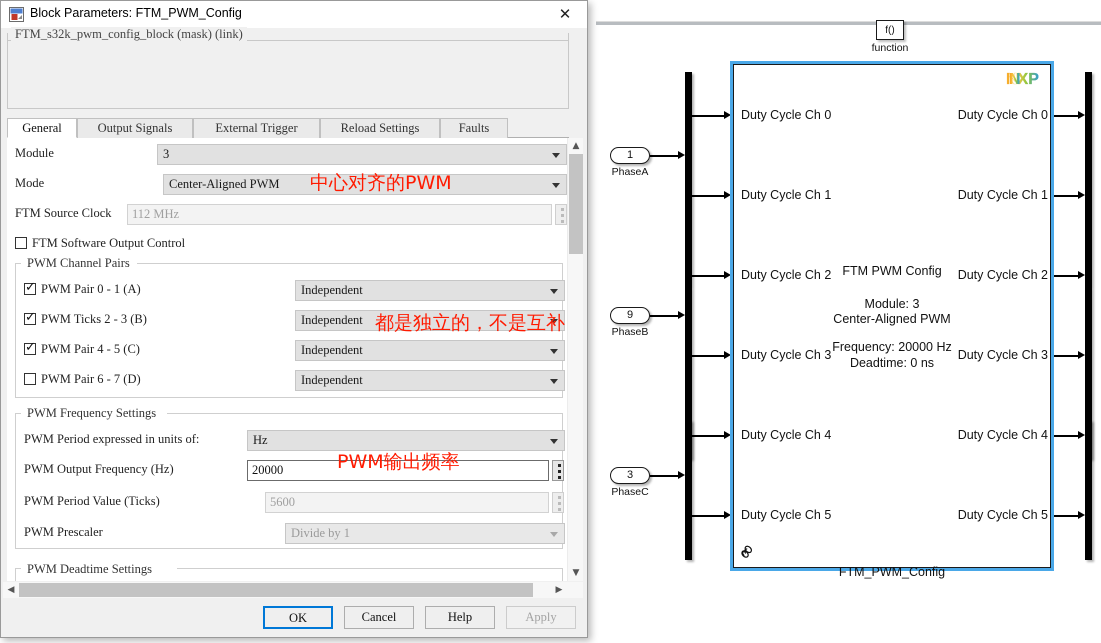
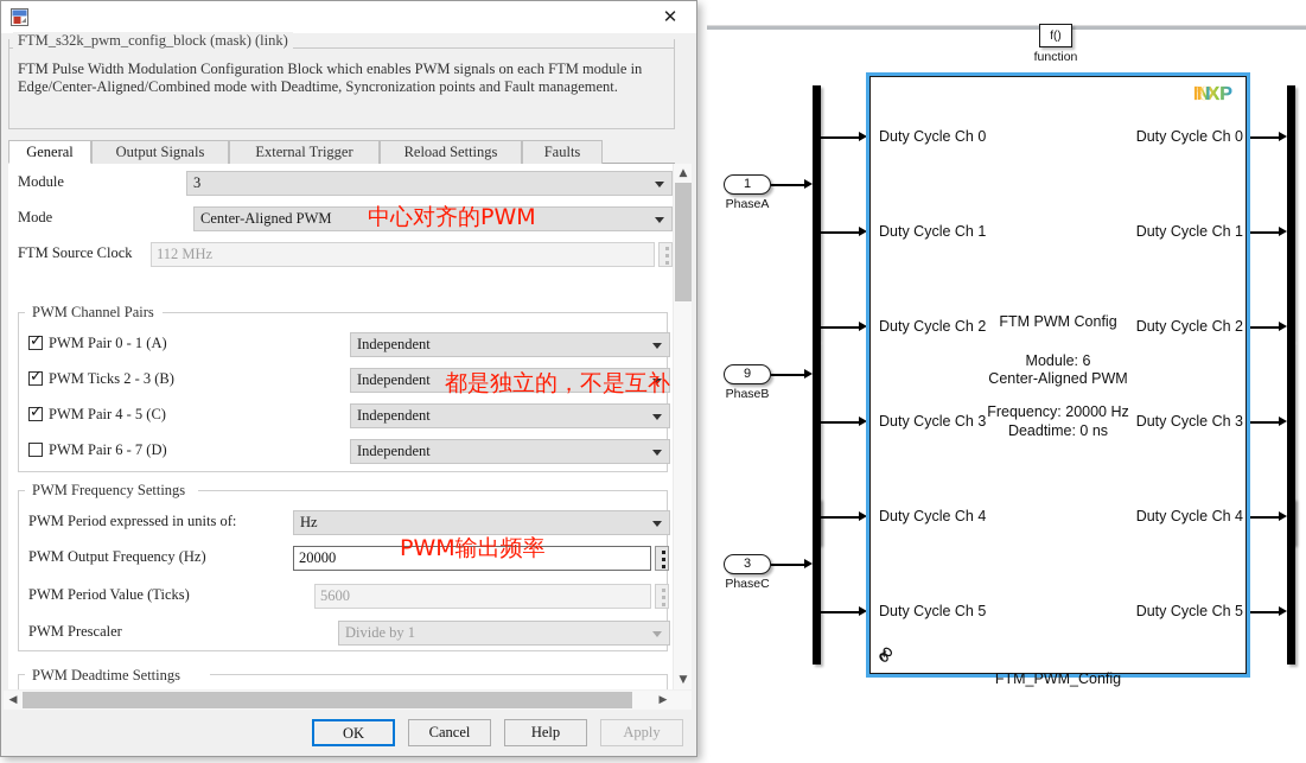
  f()
  function
  1
  PhaseA
  9
  PhaseB
  3
  PhaseC
  Duty Cycle Ch 0
  Duty Cycle Ch 1
  Duty Cycle Ch 2
  Duty Cycle Ch 3
  Duty Cycle Ch 4
  Duty Cycle Ch 5
  Duty Cycle Ch 0
  Duty Cycle Ch 1
  Duty Cycle Ch 2
  Duty Cycle Ch 3
  Duty Cycle Ch 4
  Duty Cycle Ch 5
  FTM PWM Config
- Module: 3
+ Module: 6
  Center-Aligned PWM
  Frequency: 20000 Hz
  Deadtime: 0 ns
  FTM_PWM_Config
- Block Parameters: FTM_PWM_Config
  ✕
  FTM_s32k_pwm_config_block (mask) (link)
+ FTM Pulse Width Modulation Configuration Block which enables PWM signals on each FTM module in Edge/Center-Aligned/Combined mode with Deadtime, Syncronization points and Fault management.
  General
  Output Signals
  External Trigger
  Reload Settings
  Faults
  Module
  3
  Mode
  Center-Aligned PWM
  FTM Source Clock
  112 MHz
- FTM Software Output Control
  PWM Channel Pairs
  PWM Pair 0 - 1 (A)
  Independent
  PWM Ticks 2 - 3 (B)
  Independent
  PWM Pair 4 - 5 (C)
  Independent
  PWM Pair 6 - 7 (D)
  Independent
  PWM Frequency Settings
  PWM Period expressed in units of:
  Hz
  PWM Output Frequency (Hz)
  20000
  PWM Period Value (Ticks)
  5600
  PWM Prescaler
  Divide by 1
  PWM Deadtime Settings
  ▲
  ▼
  ◀
  ▶
  OK
  Cancel
  Help
  Apply
  中心对齐的PWM
  都是独立的，不是互补
  PWM输出频率
